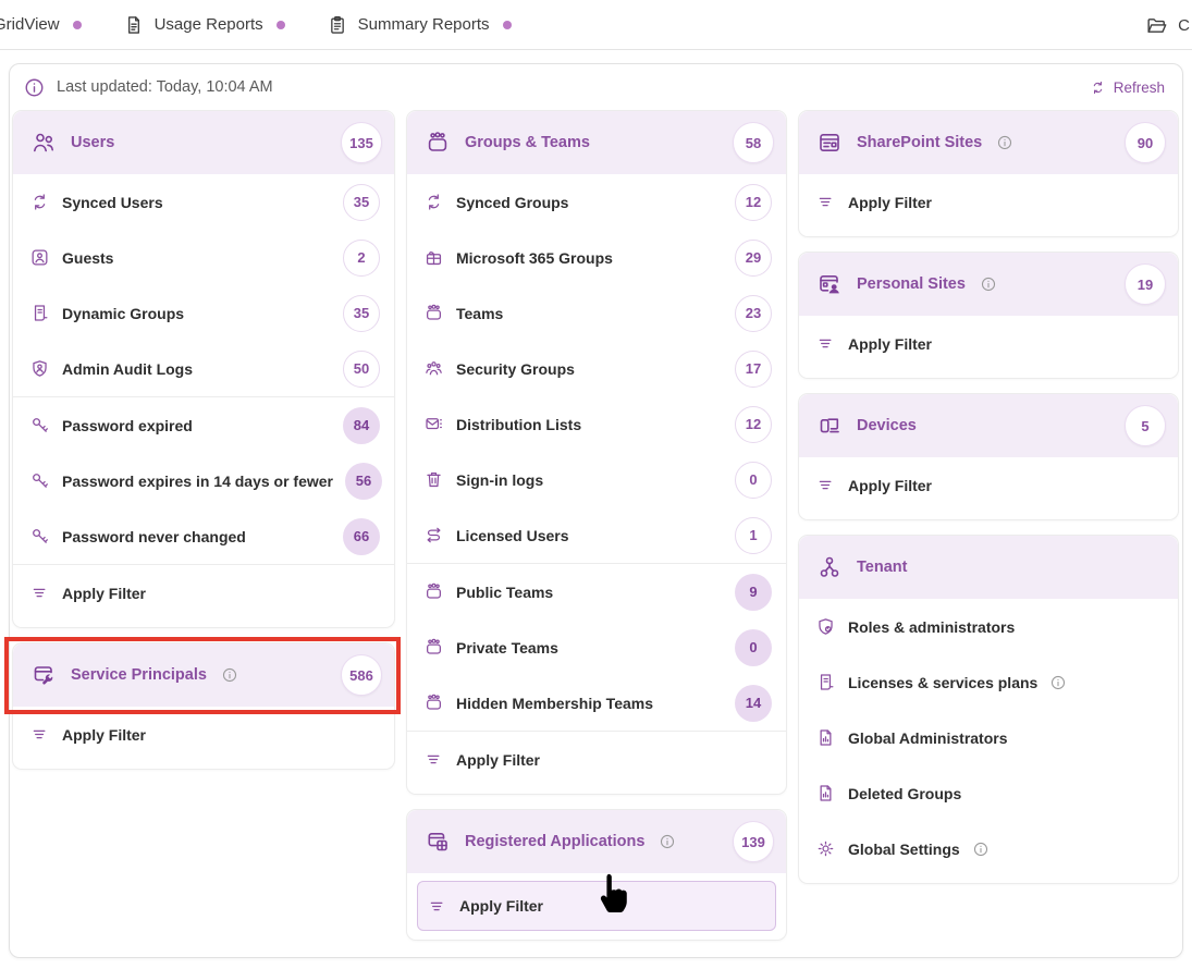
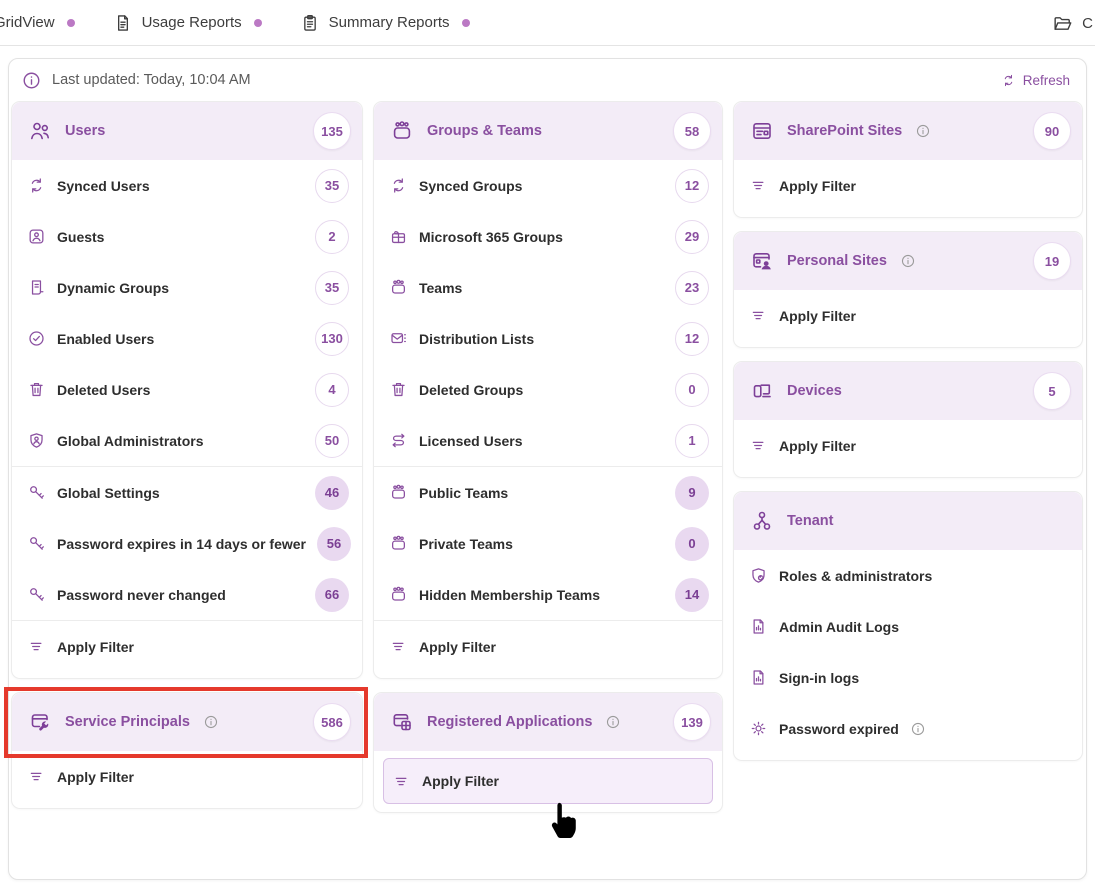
  ridView
  Usage Reports
  Summary Reports
  C
  Last updated: Today, 10:04 AM
  Refresh
  Users
  135
  Synced Users
  35
  Guests
  2
  Dynamic Groups
  35
+ Enabled Users
+ 130
+ Deleted Users
+ 4
- Admin Audit Logs
+ Global Administrators
  50
- Password expired
+ Global Settings
- 84
+ 46
  Password expires in 14 days or fewer
  56
  Password never changed
  66
  Apply Filter
  Service Principals
  586
  Apply Filter
  Groups & Teams
  58
  Synced Groups
  12
  Microsoft 365 Groups
  29
  Teams
  23
- Security Groups
- 17
  Distribution Lists
  12
- Sign-in logs
+ Deleted Groups
  0
  Licensed Users
  1
  Public Teams
  9
  Private Teams
  0
  Hidden Membership Teams
  14
  Apply Filter
  Registered Applications
  139
  Apply Filter
  SharePoint Sites
  90
  Apply Filter
  Personal Sites
  19
  Apply Filter
  Devices
  5
  Apply Filter
  Tenant
  Roles & administrators
- Licenses & services plans
- Global Administrators
+ Admin Audit Logs
- Deleted Groups
+ Sign-in logs
- Global Settings
+ Password expired
